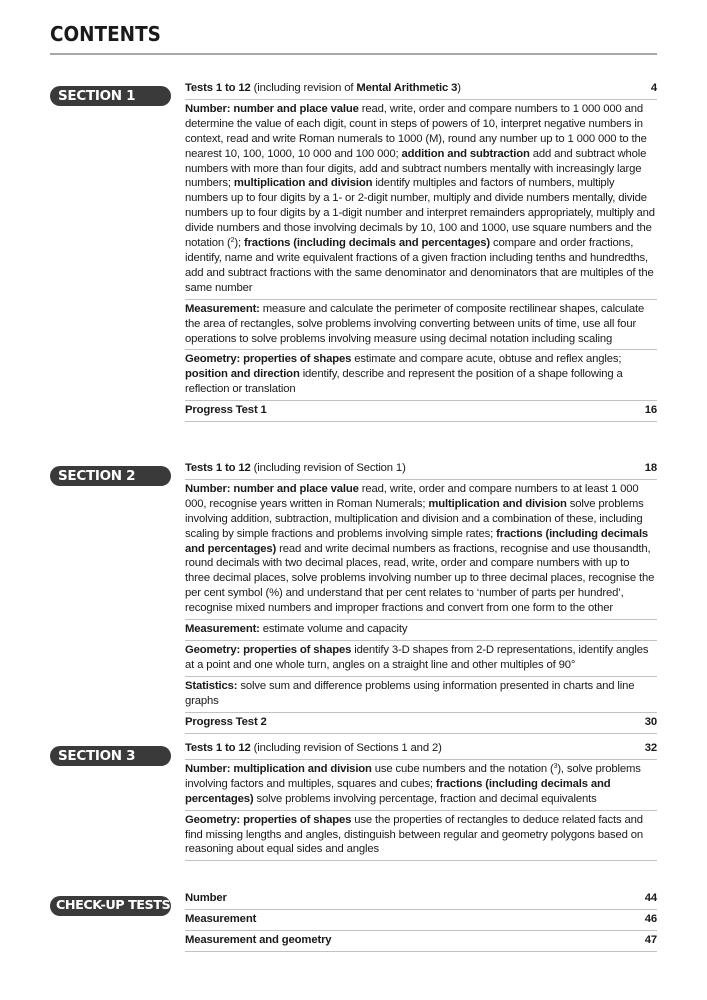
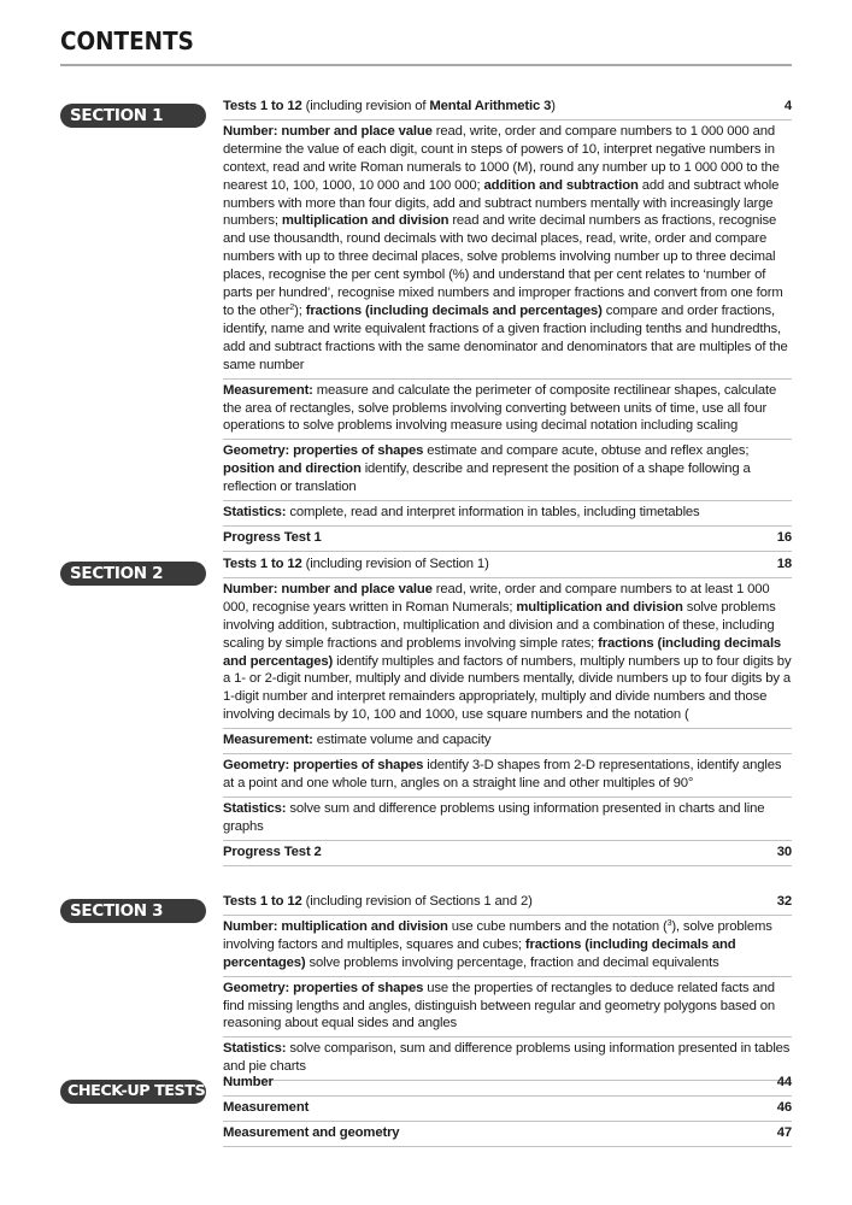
  CONTENTS
  SECTION 1
  Tests 1 to 12 (including revision of Mental Arithmetic 3)
  4
- Number: number and place value read, write, order and compare numbers to 1 000 000 and determine the value of each digit, count in steps of powers of 10, interpret negative numbers in context, read and write Roman numerals to 1000 (M), round any number up to 1 000 000 to the nearest 10, 100, 1000, 10 000 and 100 000; addition and subtraction add and subtract whole numbers with more than four digits, add and subtract numbers mentally with increasingly large numbers; multiplication and division identify multiples and factors of numbers, multiply numbers up to four digits by a 1- or 2-digit number, multiply and divide numbers mentally, divide numbers up to four digits by a 1-digit number and interpret remainders appropriately, multiply and divide numbers and those involving decimals by 10, 100 and 1000, use square numbers and the notation ( ); fractions (including decimals and percentages) compare and order fractions, identify, name and write equivalent fractions of a given fraction including tenths and hundredths, add and subtract fractions with the same denominator and denominators that are multiples of the same number
+ Number: number and place value read, write, order and compare numbers to 1 000 000 and determine the value of each digit, count in steps of powers of 10, interpret negative numbers in context, read and write Roman numerals to 1000 (M), round any number up to 1 000 000 to the nearest 10, 100, 1000, 10 000 and 100 000; addition and subtraction add and subtract whole numbers with more than four digits, add and subtract numbers mentally with increasingly large numbers; multiplication and division read and write decimal numbers as fractions, recognise and use thousandth, round decimals with two decimal places, read, write, order and compare numbers with up to three decimal places, solve problems involving number up to three decimal places, recognise the per cent symbol (%) and understand that per cent relates to ‘number of parts per hundred’, recognise mixed numbers and improper fractions and convert from one form to the other ); fractions (including decimals and percentages) compare and order fractions, identify, name and write equivalent fractions of a given fraction including tenths and hundredths, add and subtract fractions with the same denominator and denominators that are multiples of the same number
  Measurement: measure and calculate the perimeter of composite rectilinear shapes, calculate the area of rectangles, solve problems involving converting between units of time, use all four operations to solve problems involving measure using decimal notation including scaling
  Geometry: properties of shapes estimate and compare acute, obtuse and reflex angles; position and direction identify, describe and represent the position of a shape following a reflection or translation
+ Statistics: complete, read and interpret information in tables, including timetables
  Progress Test 1
  16
  SECTION 2
  Tests 1 to 12 (including revision of Section 1)
  18
- Number: number and place value read, write, order and compare numbers to at least 1 000 000, recognise years written in Roman Numerals; multiplication and division solve problems involving addition, subtraction, multiplication and division and a combination of these, including scaling by simple fractions and problems involving simple rates; fractions (including decimals and percentages) read and write decimal numbers as fractions, recognise and use thousandth, round decimals with two decimal places, read, write, order and compare numbers with up to three decimal places, solve problems involving number up to three decimal places, recognise the per cent symbol (%) and understand that per cent relates to ‘number of parts per hundred’, recognise mixed numbers and improper fractions and convert from one form to the other
+ Number: number and place value read, write, order and compare numbers to at least 1 000 000, recognise years written in Roman Numerals; multiplication and division solve problems involving addition, subtraction, multiplication and division and a combination of these, including scaling by simple fractions and problems involving simple rates; fractions (including decimals and percentages) identify multiples and factors of numbers, multiply numbers up to four digits by a 1- or 2-digit number, multiply and divide numbers mentally, divide numbers up to four digits by a 1-digit number and interpret remainders appropriately, multiply and divide numbers and those involving decimals by 10, 100 and 1000, use square numbers and the notation (
  Measurement: estimate volume and capacity
  Geometry: properties of shapes identify 3-D shapes from 2-D representations, identify angles at a point and one whole turn, angles on a straight line and other multiples of 90°
  Statistics: solve sum and difference problems using information presented in charts and line graphs
  Progress Test 2
  30
  SECTION 3
  Tests 1 to 12 (including revision of Sections 1 and 2)
  32
  Number: multiplication and division use cube numbers and the notation ( ), solve problems involving factors and multiples, squares and cubes; fractions (including decimals and percentages) solve problems involving percentage, fraction and decimal equivalents
  Geometry: properties of shapes use the properties of rectangles to deduce related facts and find missing lengths and angles, distinguish between regular and geometry polygons based on reasoning about equal sides and angles
+ Statistics: solve comparison, sum and difference problems using information presented in tables and pie charts
  CHECK-UP TESTS
  Number
  44
  Measurement
  46
  Measurement and geometry
  47
